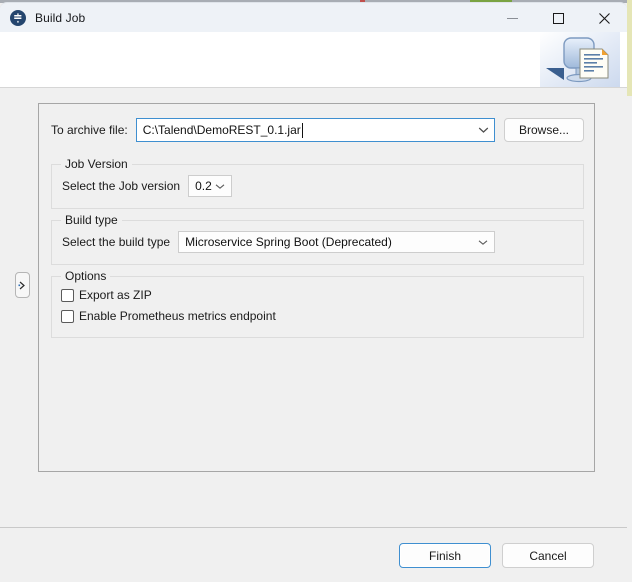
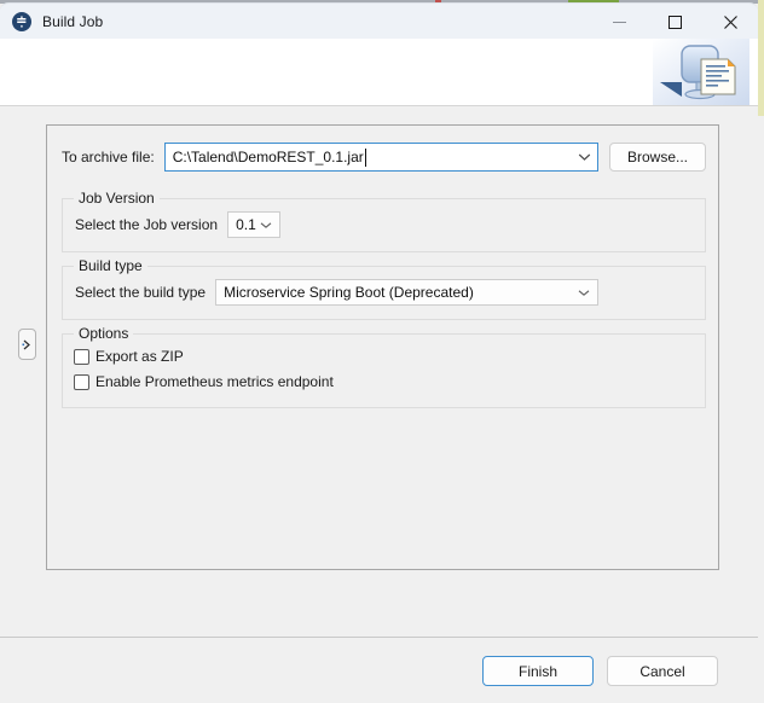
  Build Job
  To archive file:
  C:\Talend\DemoREST_0.1.jar
  Browse...
  Job Version
  Select the Job version
- 0.2
+ 0.1
  Build type
  Select the build type
  Microservice Spring Boot (Deprecated)
  Options
  Export as ZIP
  Enable Prometheus metrics endpoint
  Finish
  Cancel
